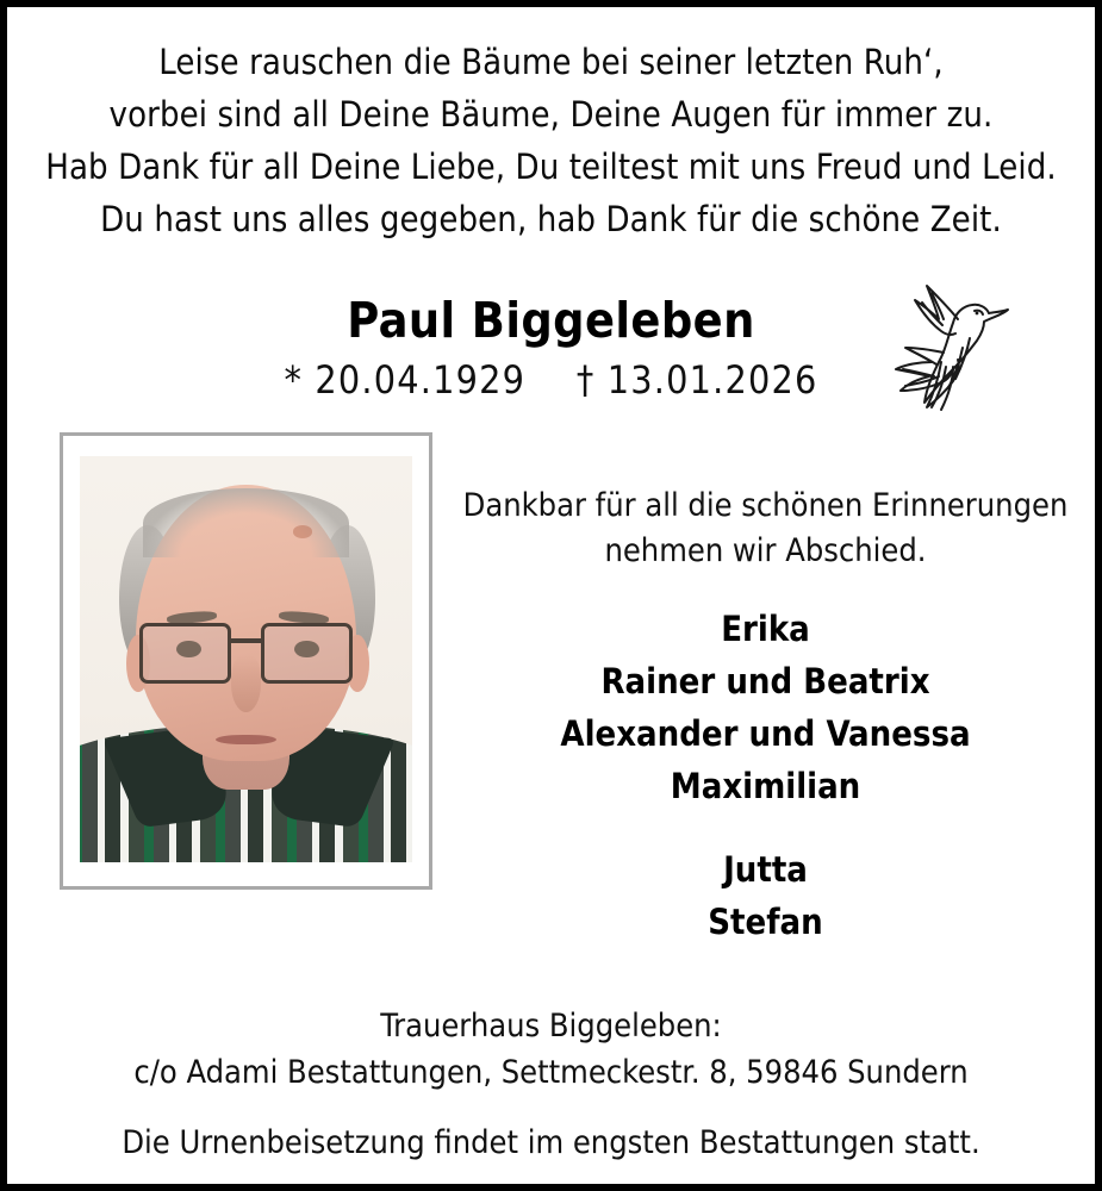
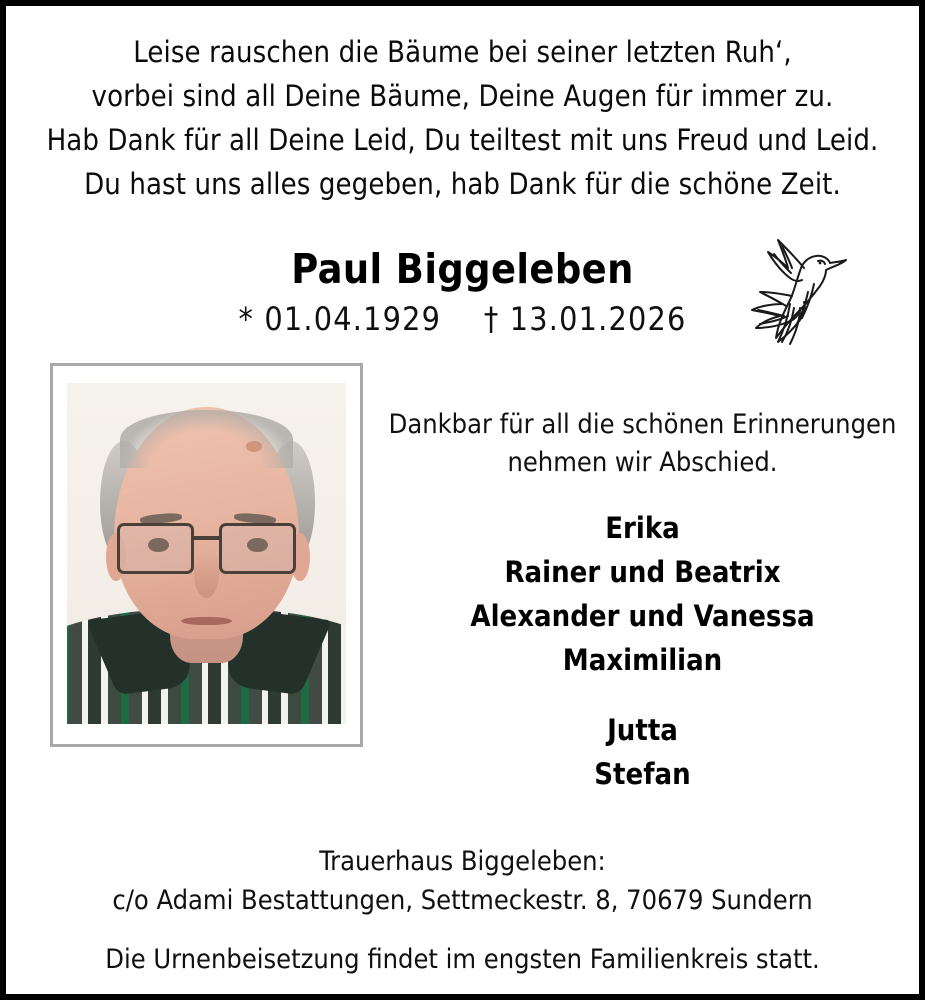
  Leise rauschen die Bäume bei seiner letzten Ruh‘,
  vorbei sind all Deine Bäume, Deine Augen für immer zu.
- Hab Dank für all Deine Liebe, Du teiltest mit uns Freud und Leid.
+ Hab Dank für all Deine Leid, Du teiltest mit uns Freud und Leid.
  Du hast uns alles gegeben, hab Dank für die schöne Zeit.
  Paul Biggeleben
- * 20.04.1929 † 13.01.2026
+ * 01.04.1929 † 13.01.2026
  Dankbar für all die schönen Erinnerungen
  nehmen wir Abschied.
  Erika
  Rainer und Beatrix
  Alexander und Vanessa
  Maximilian
  Jutta
  Stefan
  Trauerhaus Biggeleben:
- c/o Adami Bestattungen, Settmeckestr. 8, 59846 Sundern
+ c/o Adami Bestattungen, Settmeckestr. 8, 70679 Sundern
- Die Urnenbeisetzung findet im engsten Bestattungen statt.
+ Die Urnenbeisetzung findet im engsten Familienkreis statt.
